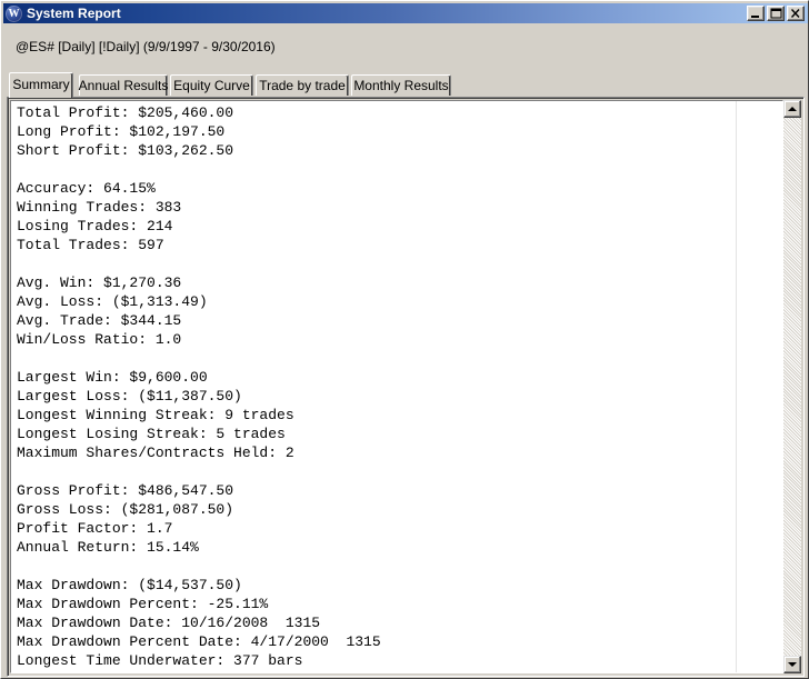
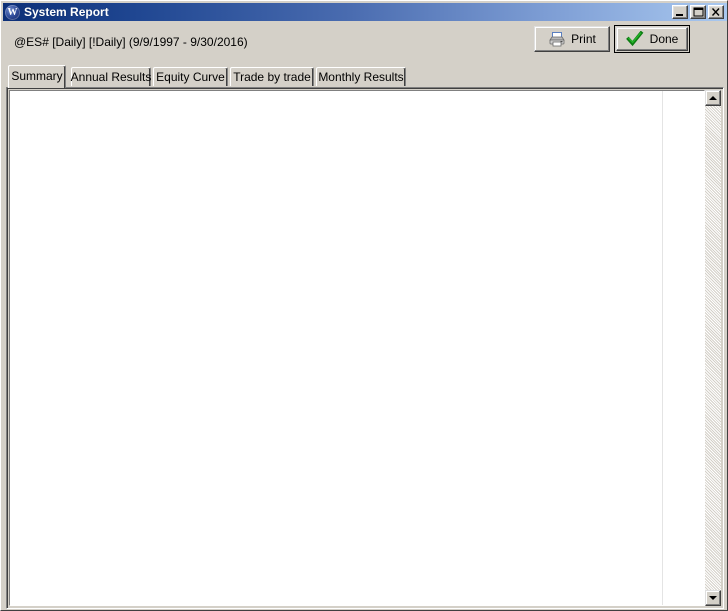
  W
  System Report
  @ES# [Daily] [!Daily] (9/9/1997 - 9/30/2016)
+ Print
+ Done
  Summary
  Annual Results
  Equity Curve
  Trade by trade
  Monthly Results
- Total Profit: $205,460.00
- Long Profit: $102,197.50
- Short Profit: $103,262.50
- Accuracy: 64.15%
- Winning Trades: 383
- Losing Trades: 214
- Total Trades: 597
- Avg. Win: $1,270.36
- Avg. Loss: ($1,313.49)
- Avg. Trade: $344.15
- Win/Loss Ratio: 1.0
- Largest Win: $9,600.00
- Largest Loss: ($11,387.50)
- Longest Winning Streak: 9 trades
- Longest Losing Streak: 5 trades
- Maximum Shares/Contracts Held: 2
- Gross Profit: $486,547.50
- Gross Loss: ($281,087.50)
- Profit Factor: 1.7
- Annual Return: 15.14%
- Max Drawdown: ($14,537.50)
- Max Drawdown Percent: -25.11%
- Max Drawdown Date: 10/16/2008 1315
- Max Drawdown Percent Date: 4/17/2000 1315
- Longest Time Underwater: 377 bars
